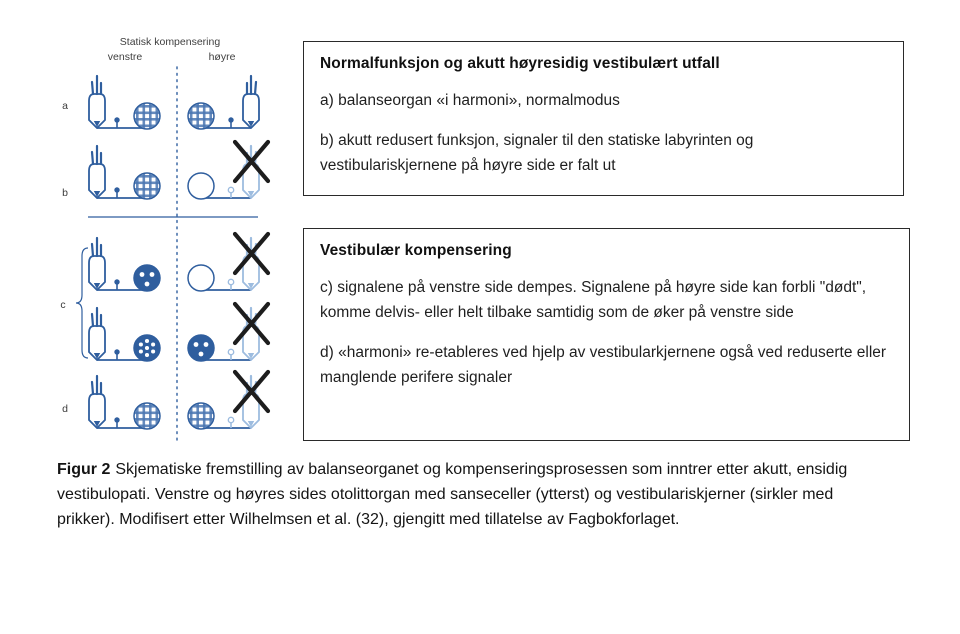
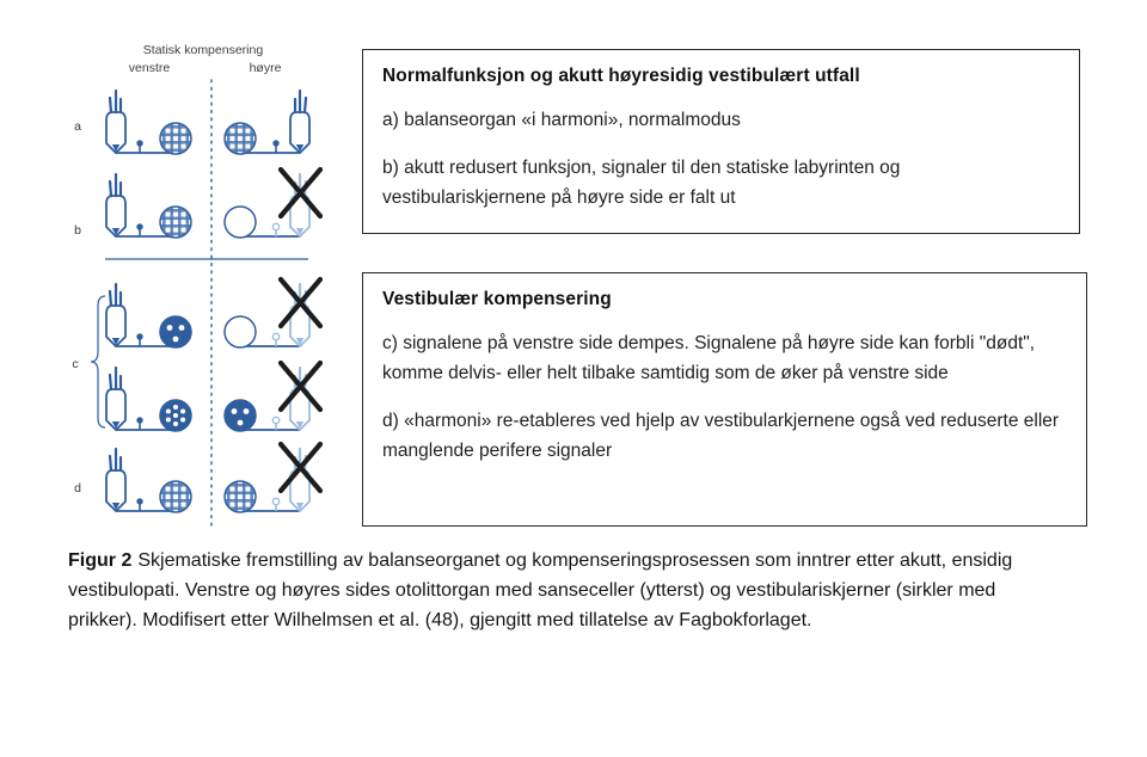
  Statisk kompensering
  venstre
  høyre
  a
  b
  c
  d
  Normalfunksjon og akutt høyresidig vestibulært utfall
  a) balanseorgan «i harmoni», normalmodus
  b) akutt redusert funksjon, signaler til den statiske labyrinten og vestibulariskjernene på høyre side er falt ut
  Vestibulær kompensering
  c) signalene på venstre side dempes. Signalene på høyre side kan forbli "dødt", komme delvis- eller helt tilbake samtidig som de øker på venstre side
  d) «harmoni» re-etableres ved hjelp av vestibularkjernene også ved reduserte eller manglende perifere signaler
- Figur 2 Skjematiske fremstilling av balanseorganet og kompenseringsprosessen som inntrer etter akutt, ensidig vestibulopati. Venstre og høyres sides otolittorgan med sanseceller (ytterst) og vestibulariskjerner (sirkler med prikker). Modifisert etter Wilhelmsen et al. (32), gjengitt med tillatelse av Fagbokforlaget.
+ Figur 2 Skjematiske fremstilling av balanseorganet og kompenseringsprosessen som inntrer etter akutt, ensidig vestibulopati. Venstre og høyres sides otolittorgan med sanseceller (ytterst) og vestibulariskjerner (sirkler med prikker). Modifisert etter Wilhelmsen et al. (48), gjengitt med tillatelse av Fagbokforlaget.
